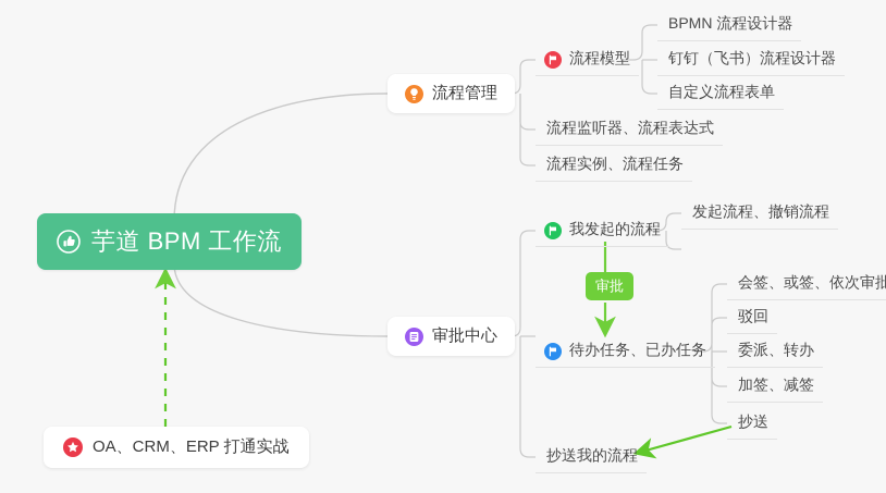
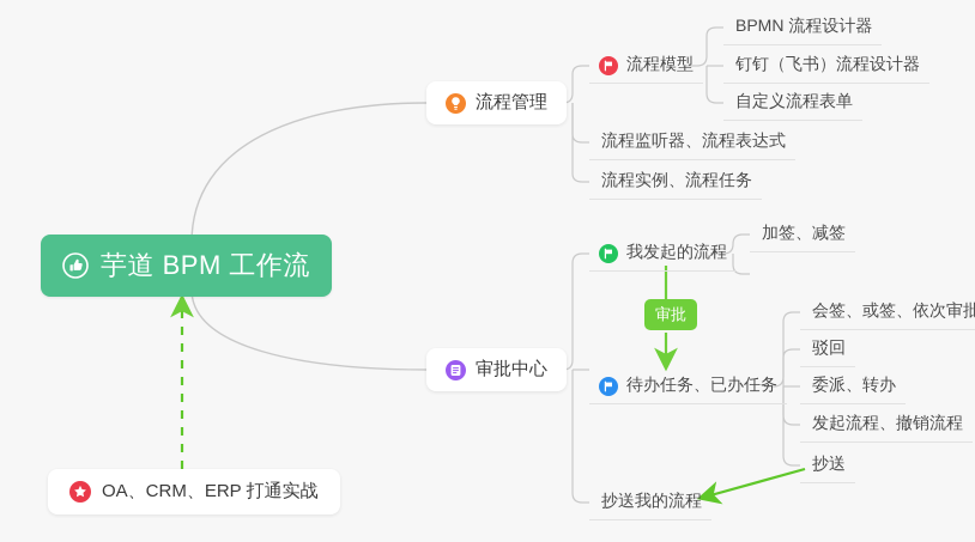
  芋道 BPM 工作流
  流程管理
  流程模型
  BPMN 流程设计器
  钉钉（飞书）流程设计器
  自定义流程表单
  流程监听器、流程表达式
  流程实例、流程任务
  审批中心
  我发起的流程
- 发起流程、撤销流程
+ 加签、减签
  审批
  待办任务、已办任务
  会签、或签、依次审批
  驳回
  委派、转办
- 加签、减签
+ 发起流程、撤销流程
  抄送
  抄送我的流程
  OA、CRM、ERP 打通实战
